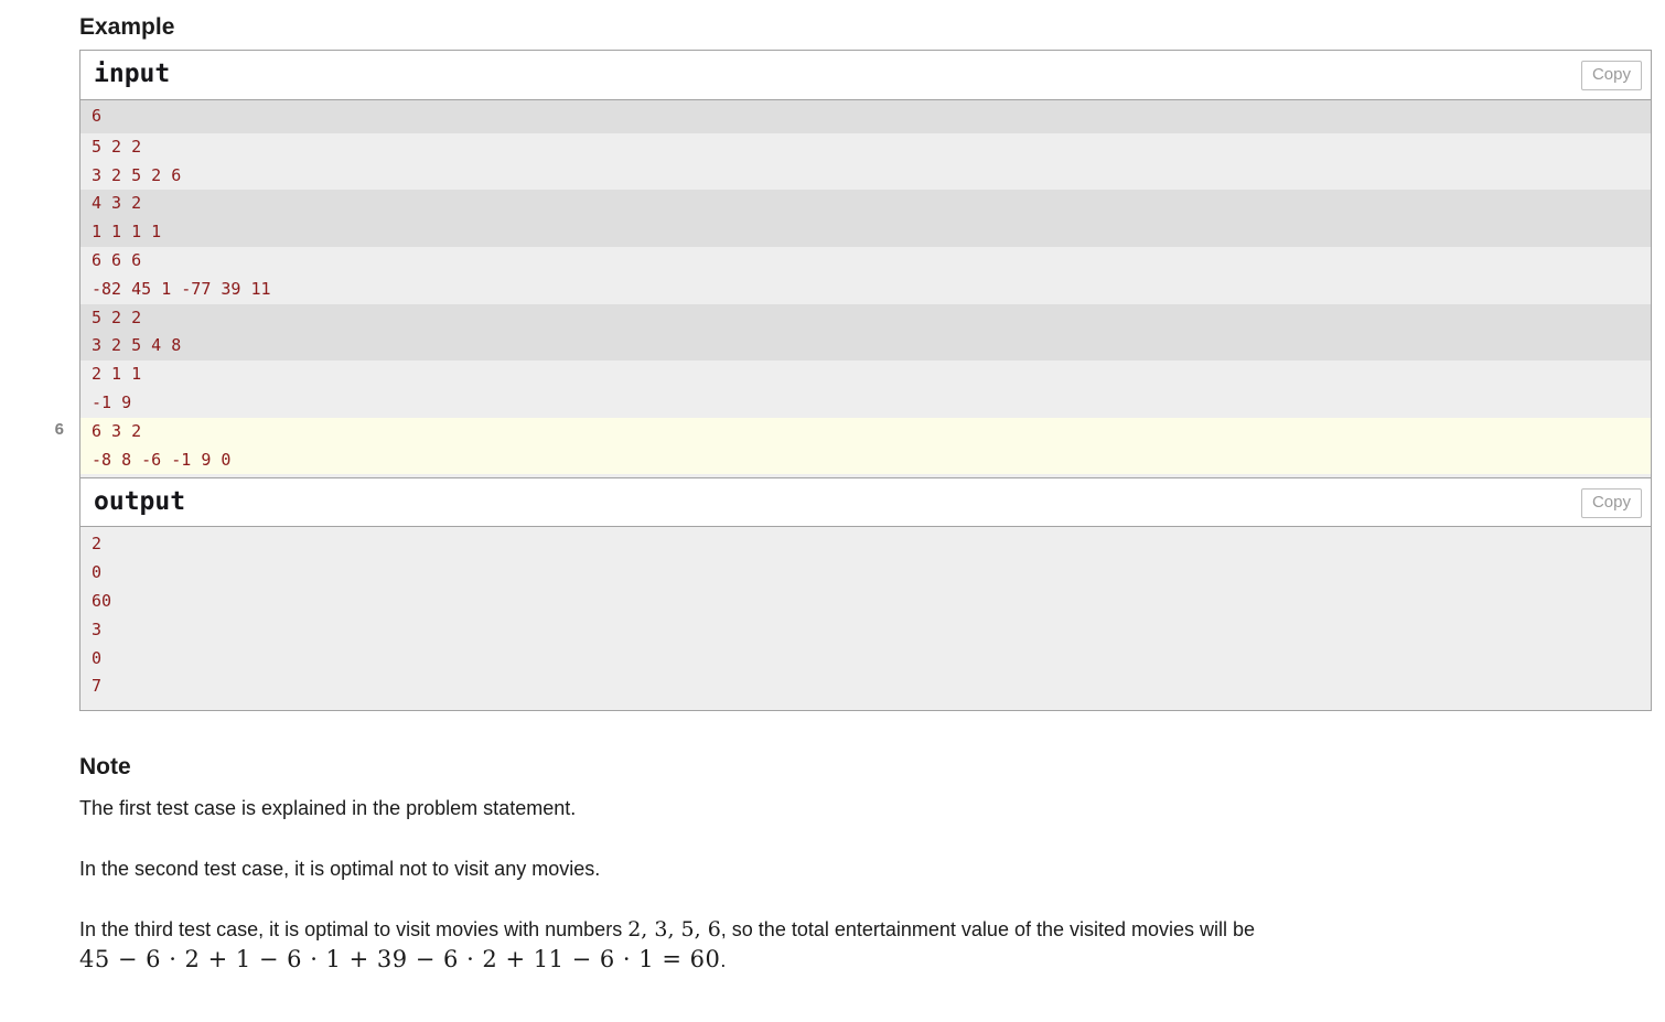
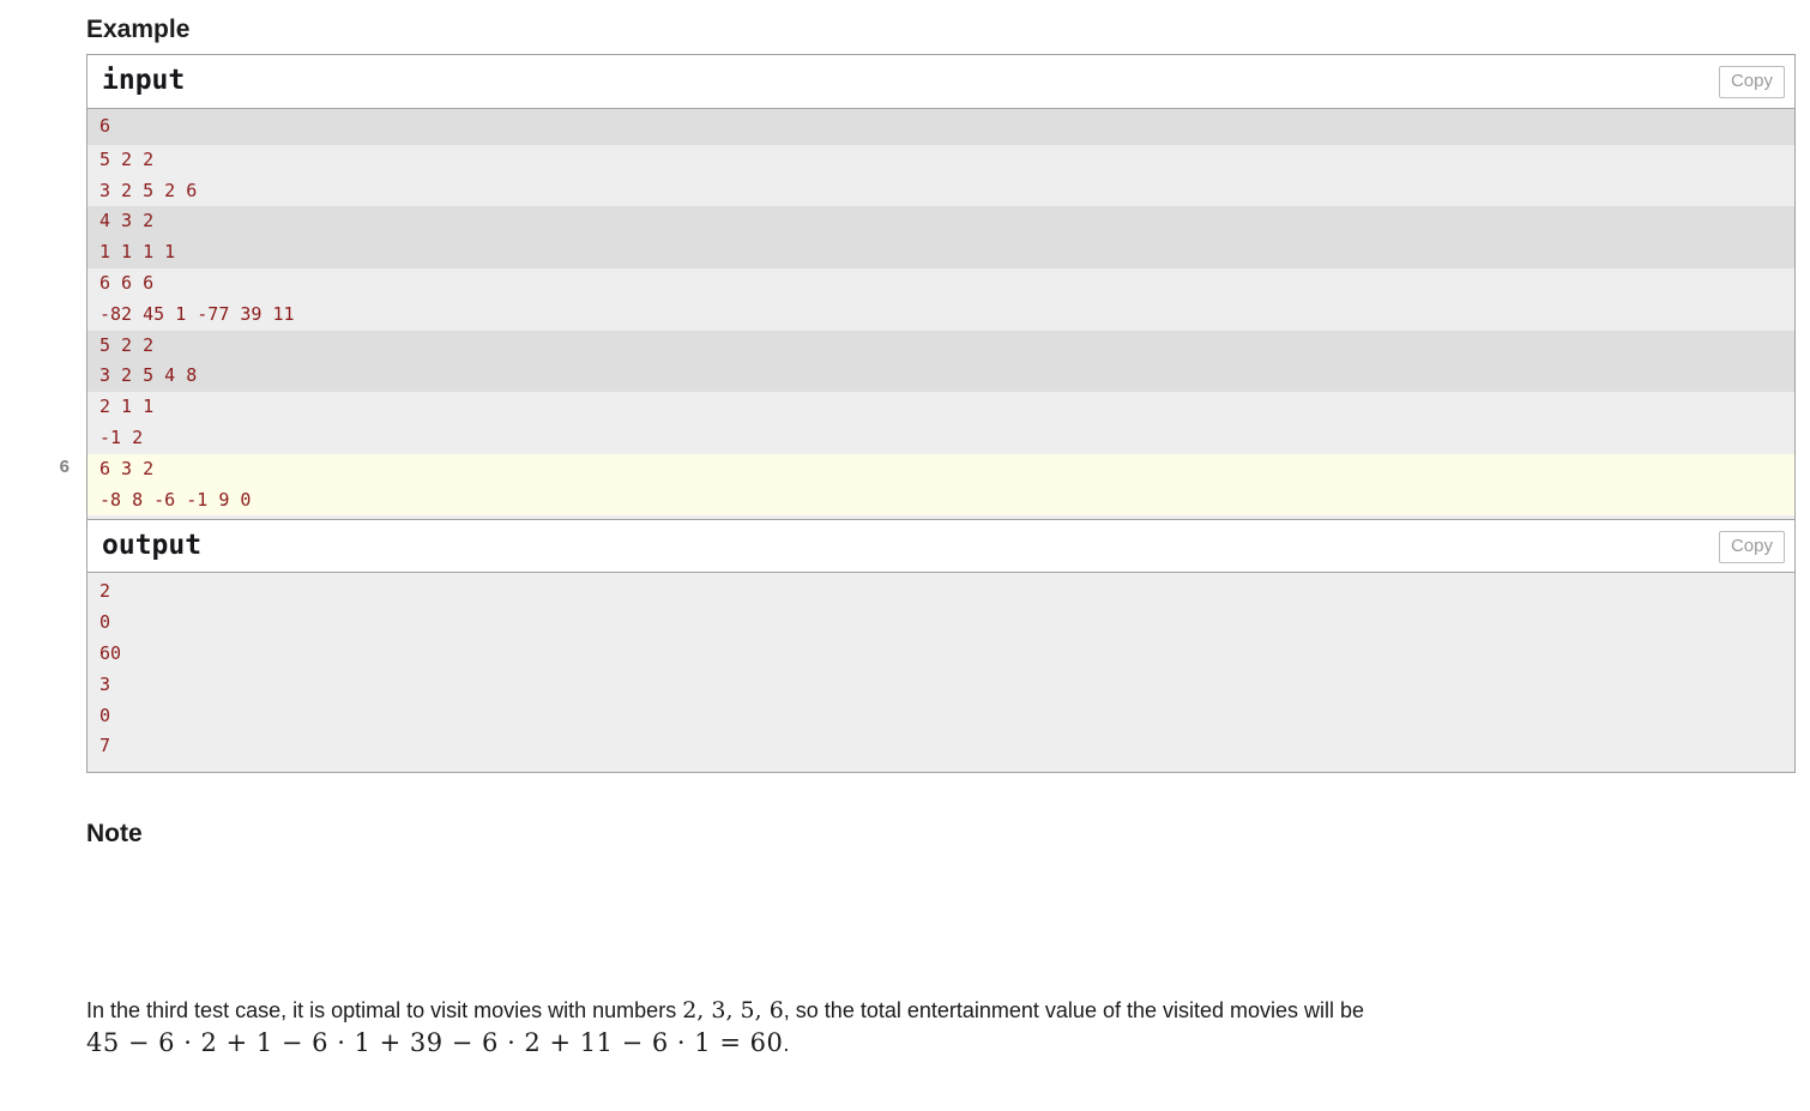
  Example
  input
  Copy
  6
  5 2 2
  3 2 5 2 6
  4 3 2
  1 1 1 1
  6 6 6
  -82 45 1 -77 39 11
  5 2 2
  3 2 5 4 8
  2 1 1
- -1 9
+ -1 2
  6 3 2
  -8 8 -6 -1 9 0
  output
  Copy
  2
  0
  60
  3
  0
  7
  6
  Note
- The first test case is explained in the problem statement.
- In the second test case, it is optimal not to visit any movies.
  In the third test case, it is optimal to visit movies with numbers 2, 3, 5, 6, so the total entertainment value of the visited movies will be
  45 − 6 · 2 + 1 − 6 · 1 + 39 − 6 · 2 + 11 − 6 · 1 = 60.
